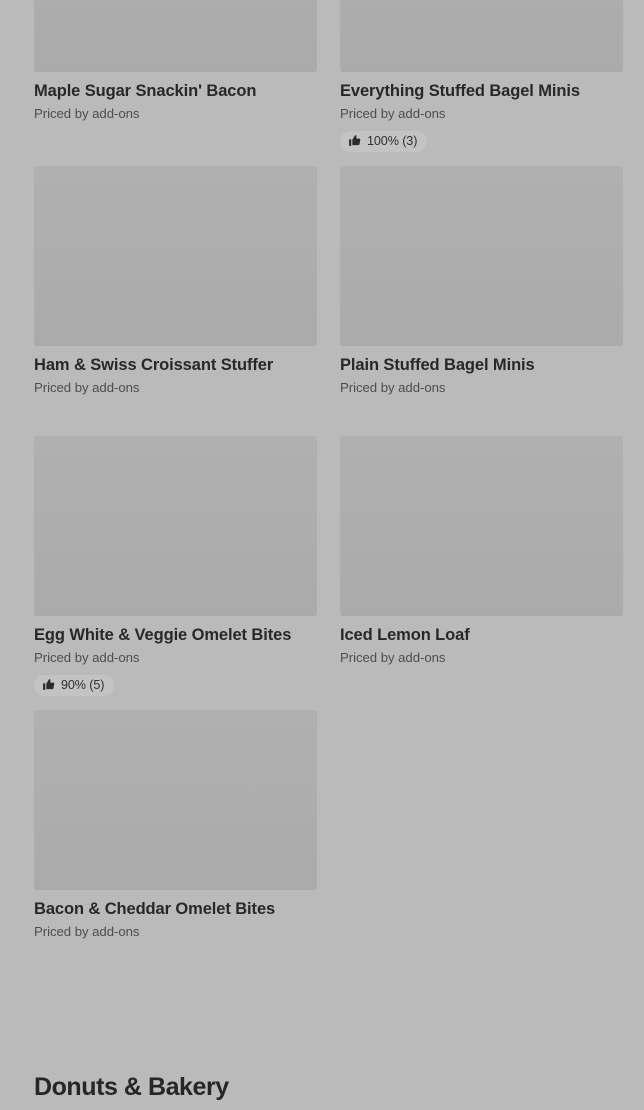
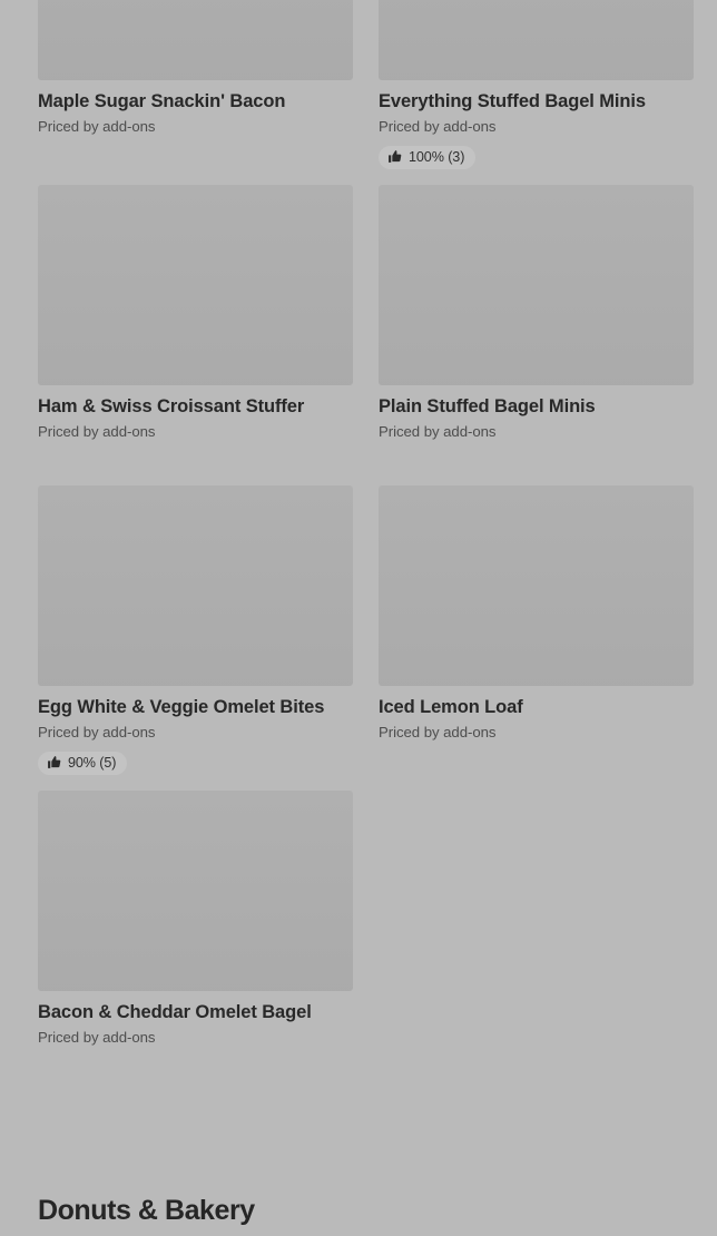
  Maple Sugar Snackin' Bacon
  Priced by add-ons
  Everything Stuffed Bagel Minis
  Priced by add-ons
  100% (3)
  Ham & Swiss Croissant Stuffer
  Priced by add-ons
  Plain Stuffed Bagel Minis
  Priced by add-ons
  Egg White & Veggie Omelet Bites
  Priced by add-ons
  90% (5)
  Iced Lemon Loaf
  Priced by add-ons
- Bacon & Cheddar Omelet Bites
+ Bacon & Cheddar Omelet Bagel
  Priced by add-ons
  Donuts & Bakery
